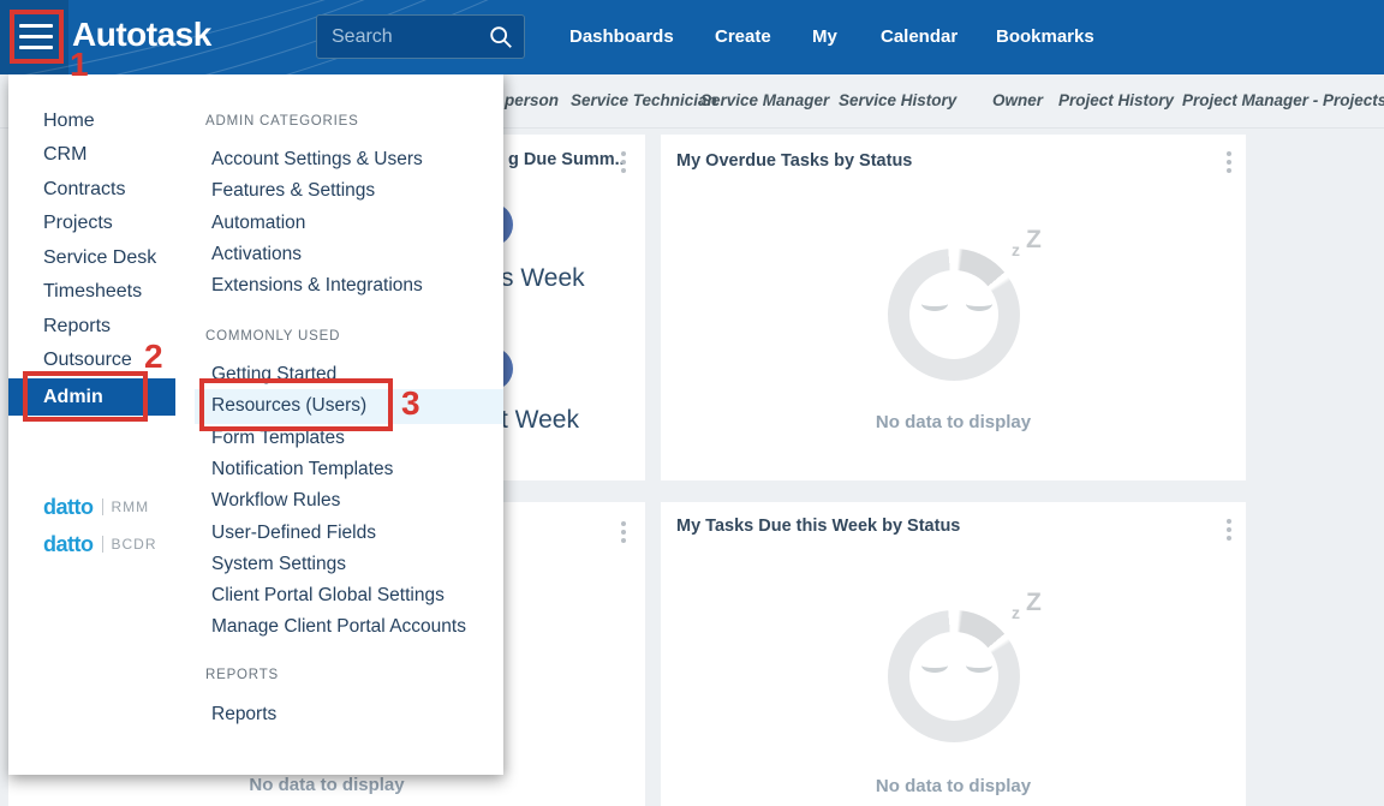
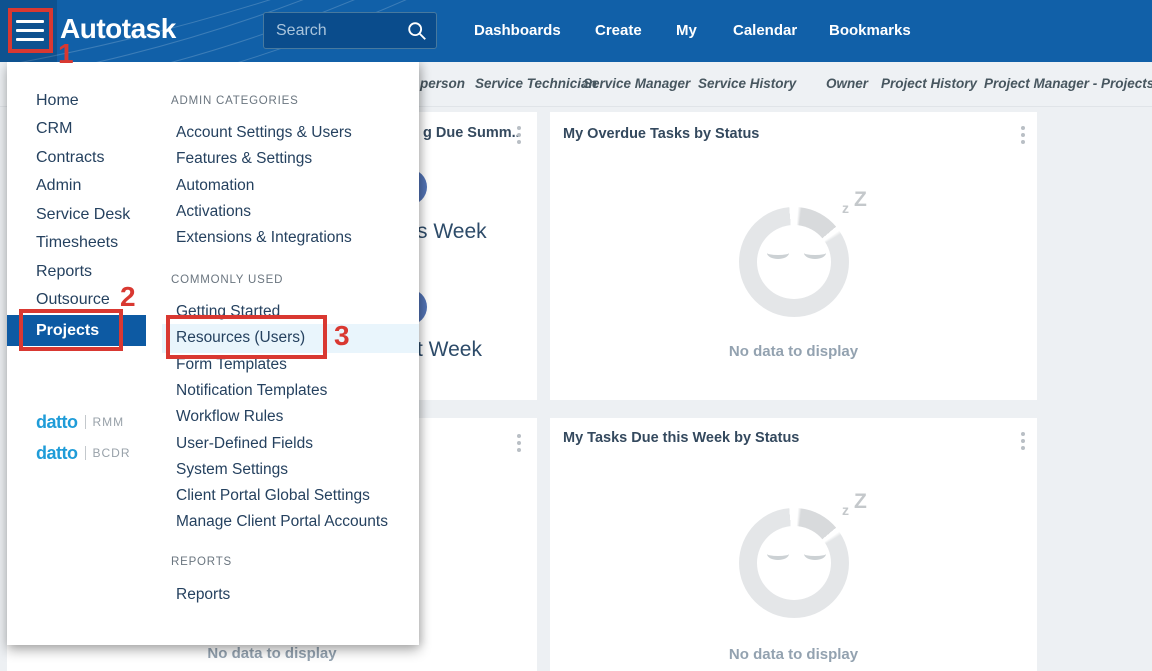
  person
  Service Technician
  Service Manager
  Service History
  Owner
  Project History
  Project Manager - Projects
  g Due Summ.
  s Week
  t Week
  My Overdue Tasks by Status
  z
  Z
  No data to display
  No data to display
  My Tasks Due this Week by Status
  z
  Z
  No data to display
  Home
  CRM
  Contracts
- Projects
+ Admin
  Service Desk
  Timesheets
  Reports
  Outsource
- Admin
+ Projects
  datto
  RMM
  datto
  BCDR
  ADMIN CATEGORIES
  Account Settings & Users
  Features & Settings
  Automation
  Activations
  Extensions & Integrations
  COMMONLY USED
  Getting Started
  Resources (Users)
  Form Templates
  Notification Templates
  Workflow Rules
  User-Defined Fields
  System Settings
  Client Portal Global Settings
  Manage Client Portal Accounts
  REPORTS
  Reports
  Autotask
  Search
  Dashboards
  Create
  My
  Calendar
  Bookmarks
  1
  2
  3
